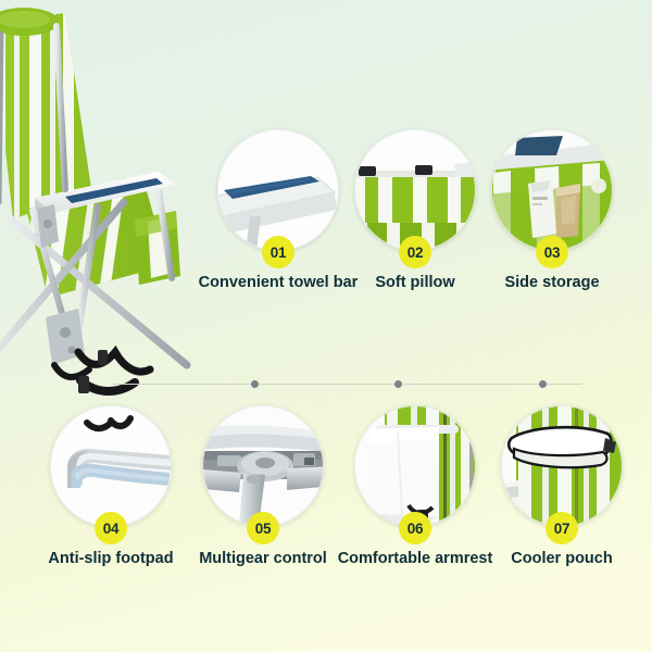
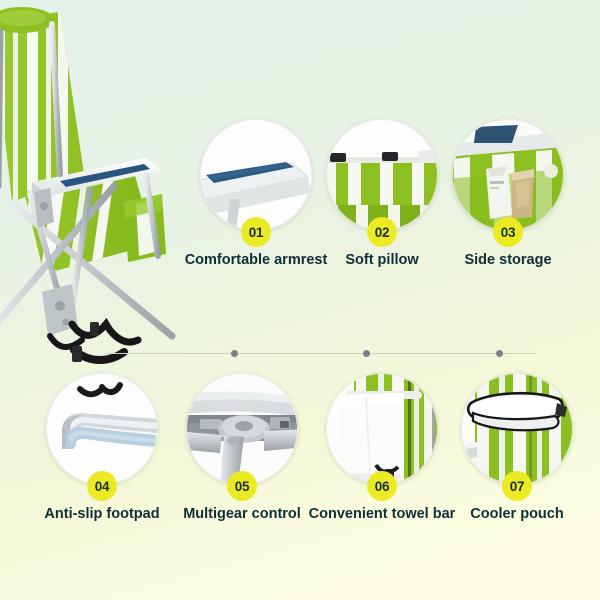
  01
- Convenient towel bar
+ Comfortable armrest
  02
  Soft pillow
  03
  Side storage
  04
  Anti-slip footpad
  05
  Multigear control
  06
- Comfortable armrest
+ Convenient towel bar
  07
  Cooler pouch
